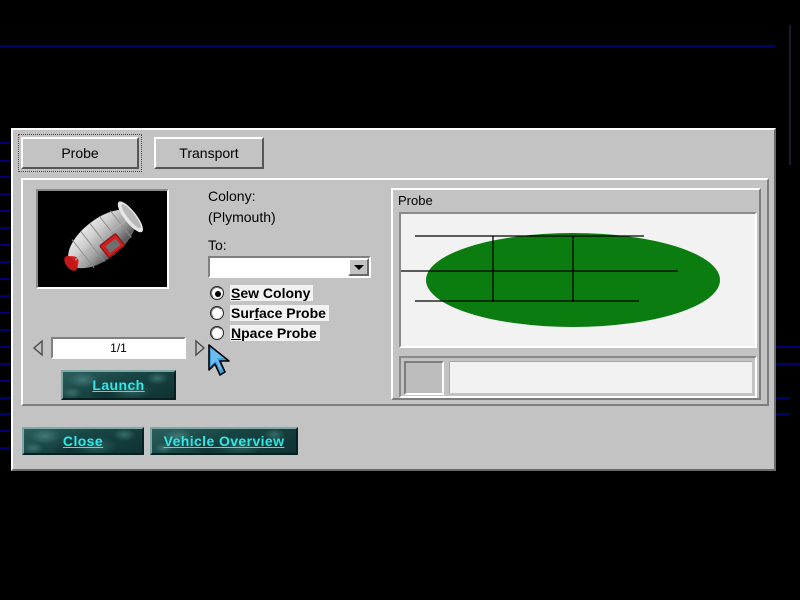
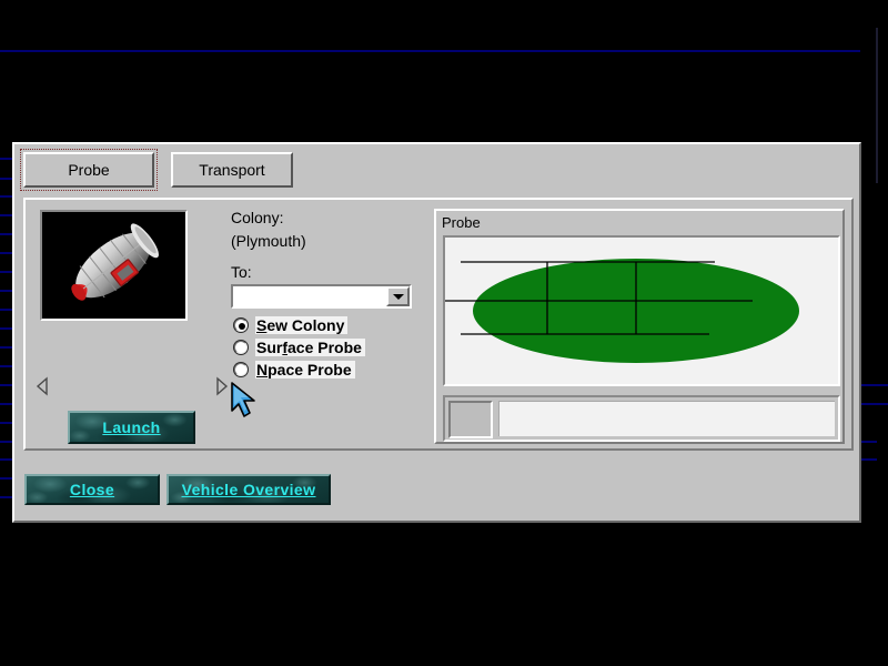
  Probe
  Transport
- 1/1
  Launch
  Colony:
  (Plymouth)
  To:
  Sew Colony
  Surface Probe
  Npace Probe
  Probe
  Close
  Vehicle Overview
